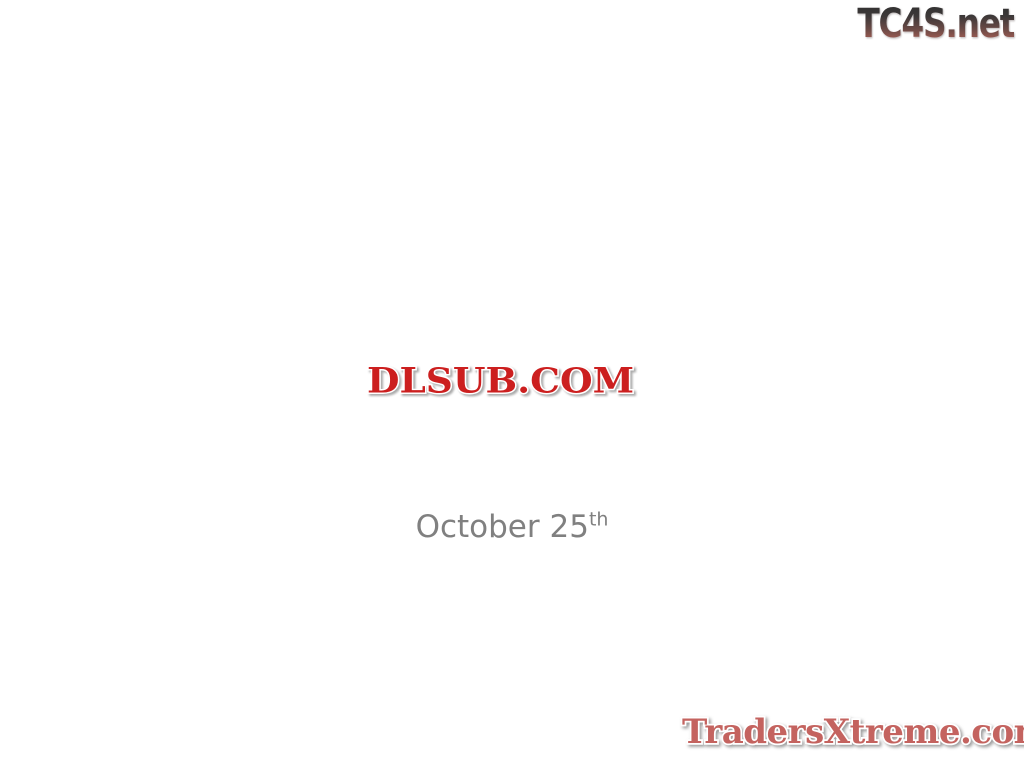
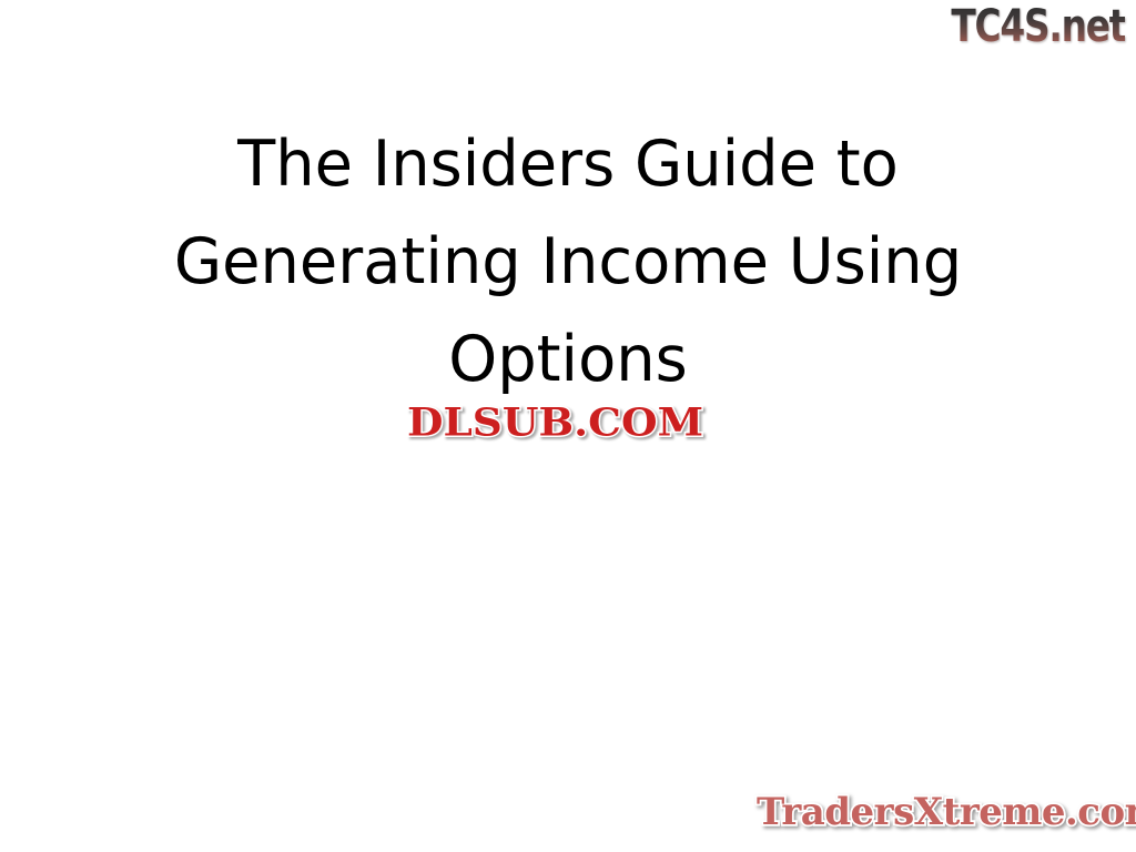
  TC4S.net
+ The Insiders Guide to
+ Generating Income Using
+ Options
  DLSUB.COM
- October 25th
  TradersXtreme.co
